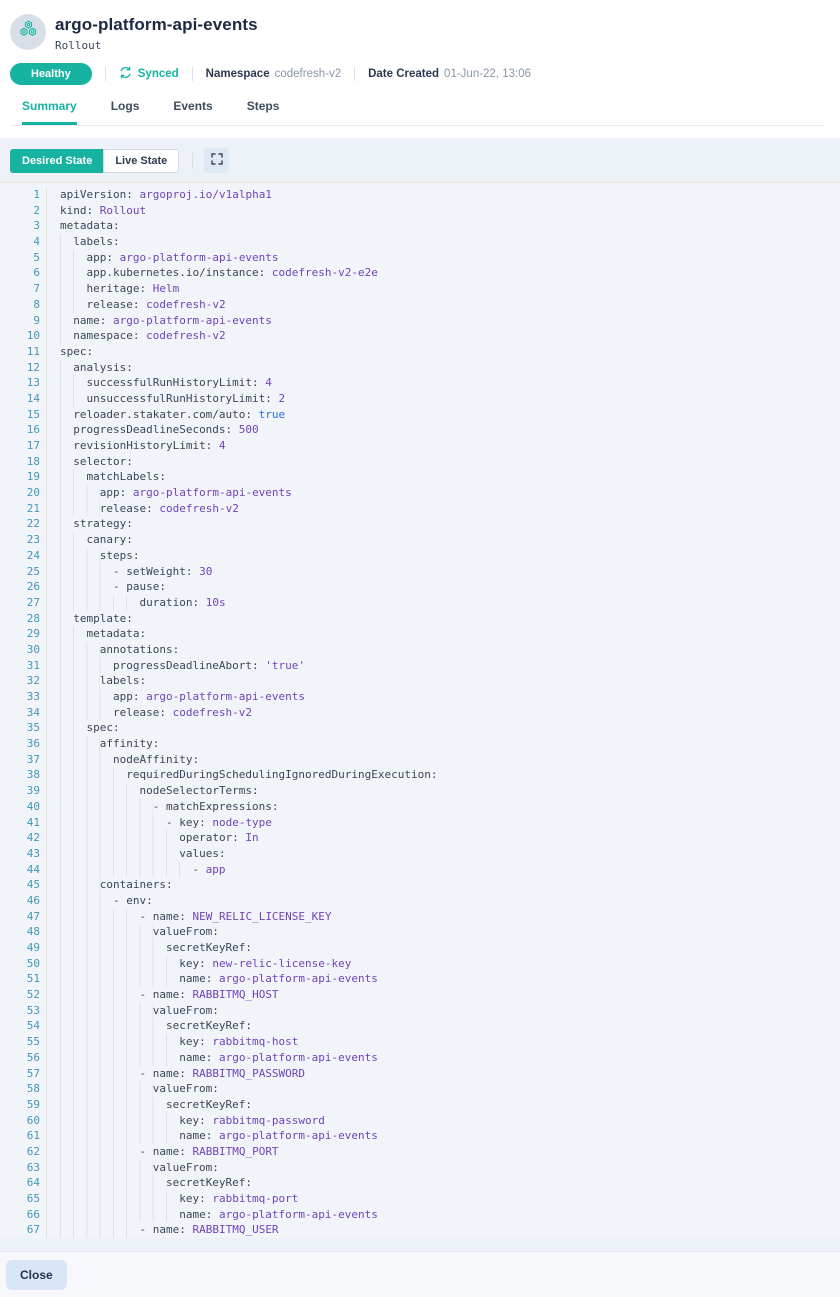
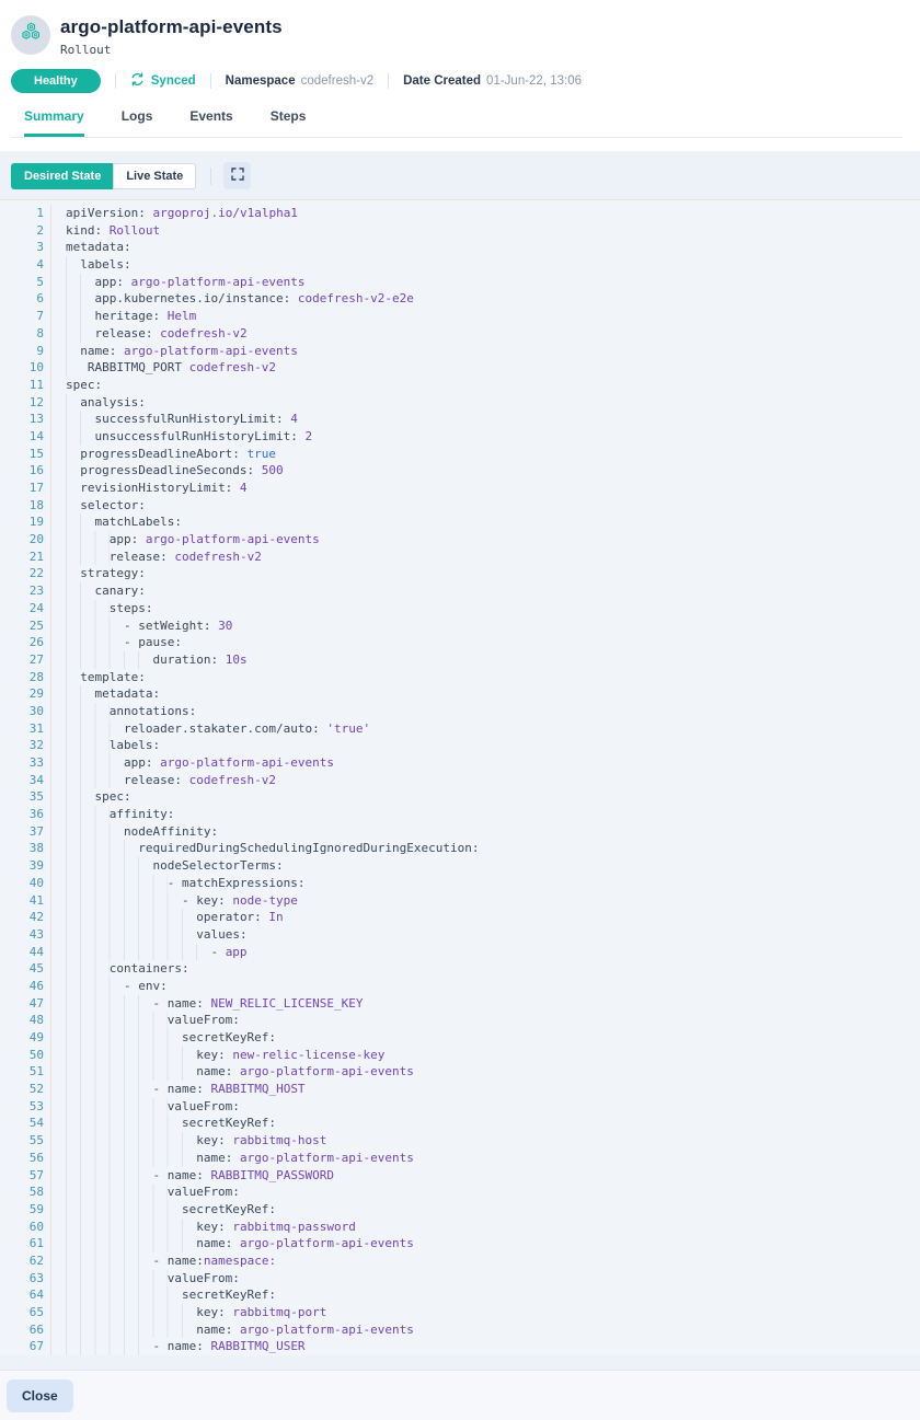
  argo-platform-api-events
  Rollout
  Healthy
  Synced
  Namespace codefresh-v2
  Date Created 01-Jun-22, 13:06
  Summary
  Logs
  Events
  Steps
  Desired State
  Live State
  1 apiVersion: argoproj.io/v1alpha1
  2 kind: Rollout
  3 metadata:
  4 labels:
  5 app: argo-platform-api-events
  6 app.kubernetes.io/instance: codefresh-v2-e2e
  7 heritage: Helm
  8 release: codefresh-v2
  9 name: argo-platform-api-events
- 10 namespace: codefresh-v2
+ 10 RABBITMQ_PORT codefresh-v2
  11 spec:
  12 analysis:
  13 successfulRunHistoryLimit: 4
  14 unsuccessfulRunHistoryLimit: 2
- 15 reloader.stakater.com/auto: true
+ 15 progressDeadlineAbort: true
  16 progressDeadlineSeconds: 500
  17 revisionHistoryLimit: 4
  18 selector:
  19 matchLabels:
  20 app: argo-platform-api-events
  21 release: codefresh-v2
  22 strategy:
  23 canary:
  24 steps:
  25 - setWeight: 30
  26 - pause:
  27 duration: 10s
  28 template:
  29 metadata:
  30 annotations:
- 31 progressDeadlineAbort: 'true'
+ 31 reloader.stakater.com/auto: 'true'
  32 labels:
  33 app: argo-platform-api-events
  34 release: codefresh-v2
  35 spec:
  36 affinity:
  37 nodeAffinity:
  38 requiredDuringSchedulingIgnoredDuringExecution:
  39 nodeSelectorTerms:
  40 - matchExpressions:
  41 - key: node-type
  42 operator: In
  43 values:
  44 - app
  45 containers:
  46 - env:
  47 - name: NEW_RELIC_LICENSE_KEY
  48 valueFrom:
  49 secretKeyRef:
  50 key: new-relic-license-key
  51 name: argo-platform-api-events
  52 - name: RABBITMQ_HOST
  53 valueFrom:
  54 secretKeyRef:
  55 key: rabbitmq-host
  56 name: argo-platform-api-events
  57 - name: RABBITMQ_PASSWORD
  58 valueFrom:
  59 secretKeyRef:
  60 key: rabbitmq-password
  61 name: argo-platform-api-events
- 62 - name: RABBITMQ_PORT
+ 62 - name:namespace:
  63 valueFrom:
  64 secretKeyRef:
  65 key: rabbitmq-port
  66 name: argo-platform-api-events
  67 - name: RABBITMQ_USER
  Close
